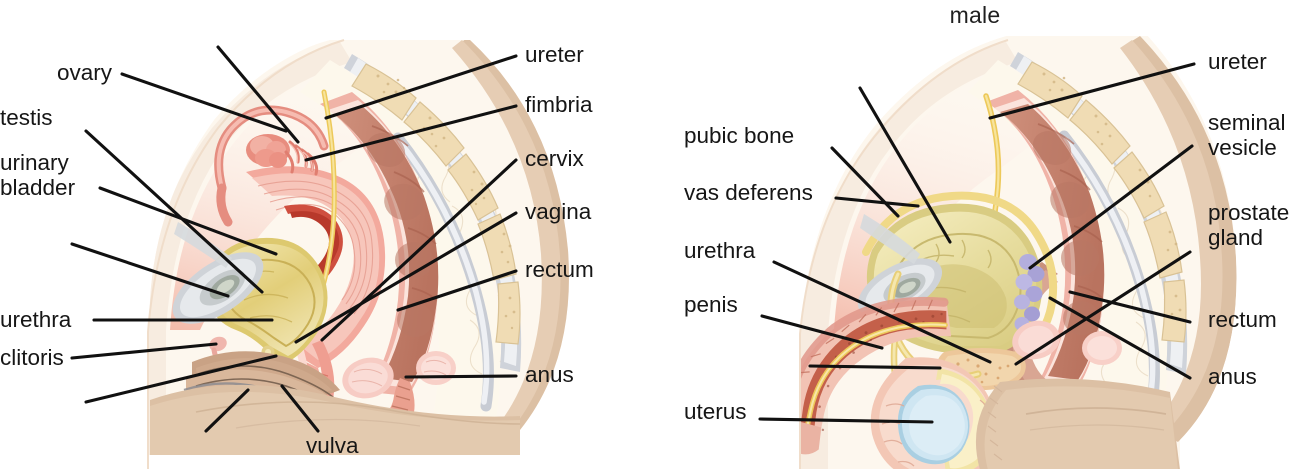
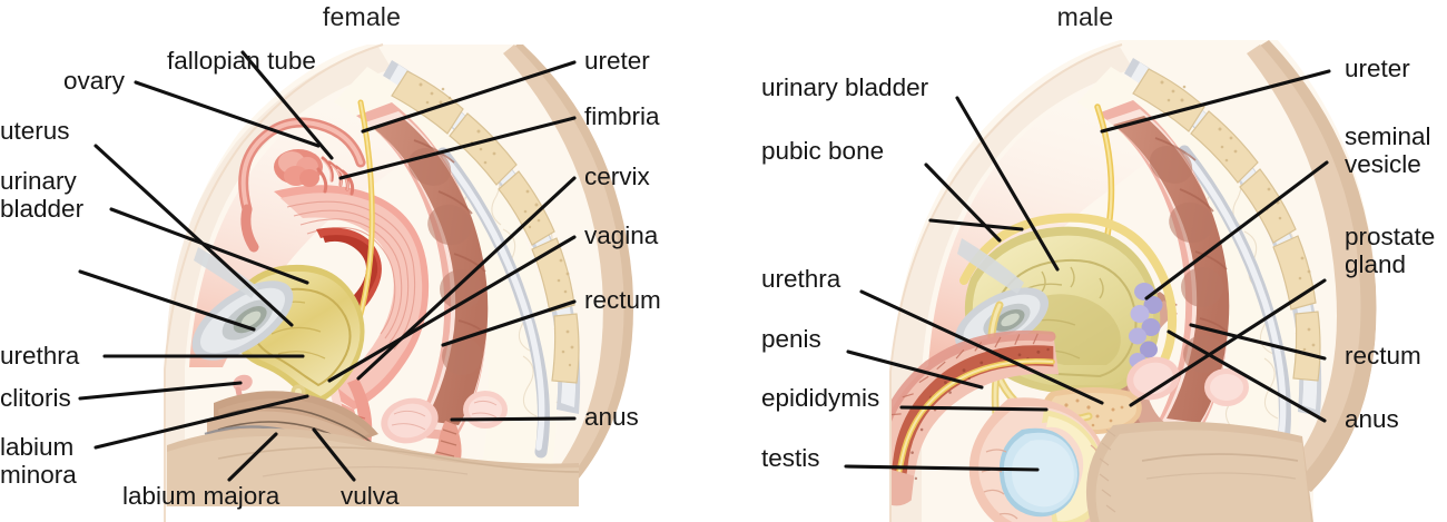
+ female
  ovary
+ fallopian tube
- testis
+ uterus
  urinary
  bladder
  urethra
  clitoris
+ labium
+ minora
+ labium majora
  vulva
  ureter
  fimbria
  cervix
  vagina
  rectum
  anus
  male
+ urinary bladder
  pubic bone
- vas deferens
  urethra
  penis
+ epididymis
- uterus
+ testis
  ureter
  seminal
  vesicle
  prostate
  gland
  rectum
  anus
